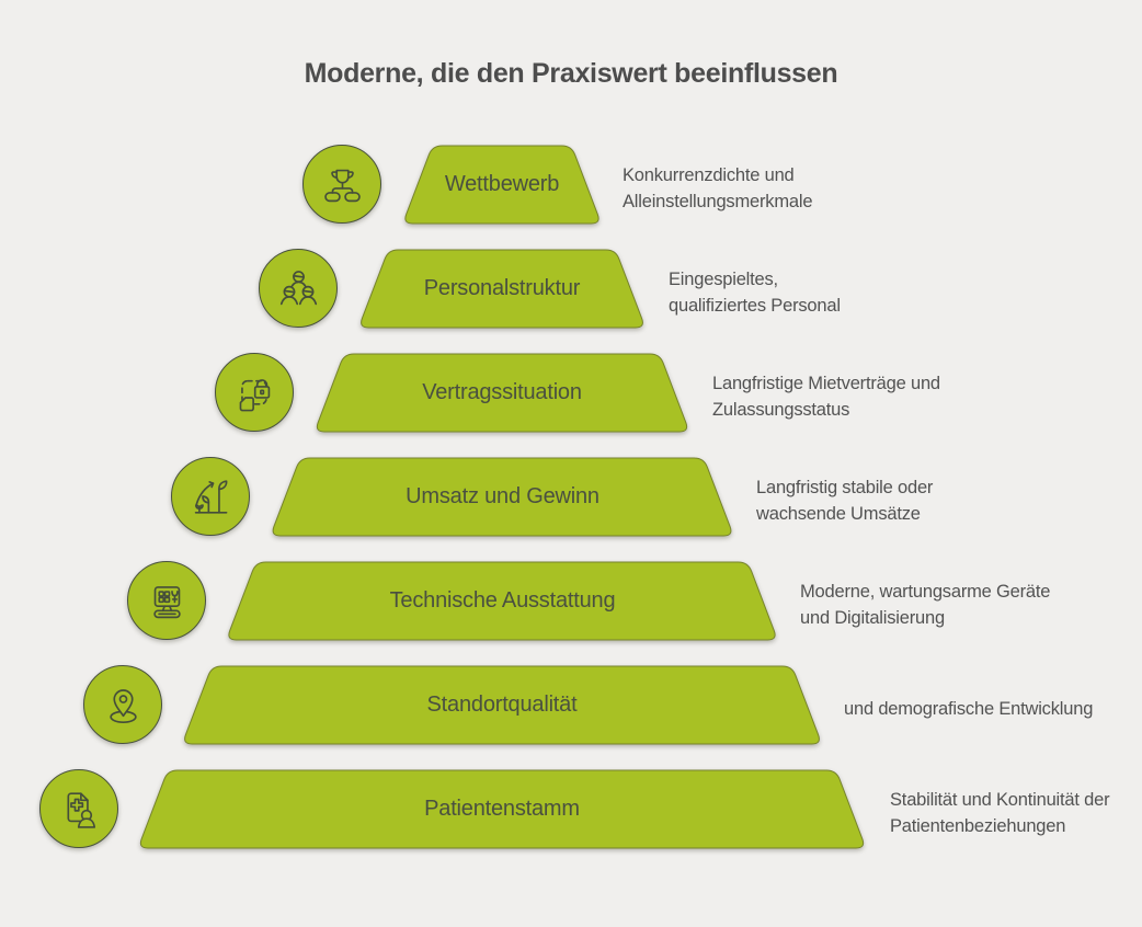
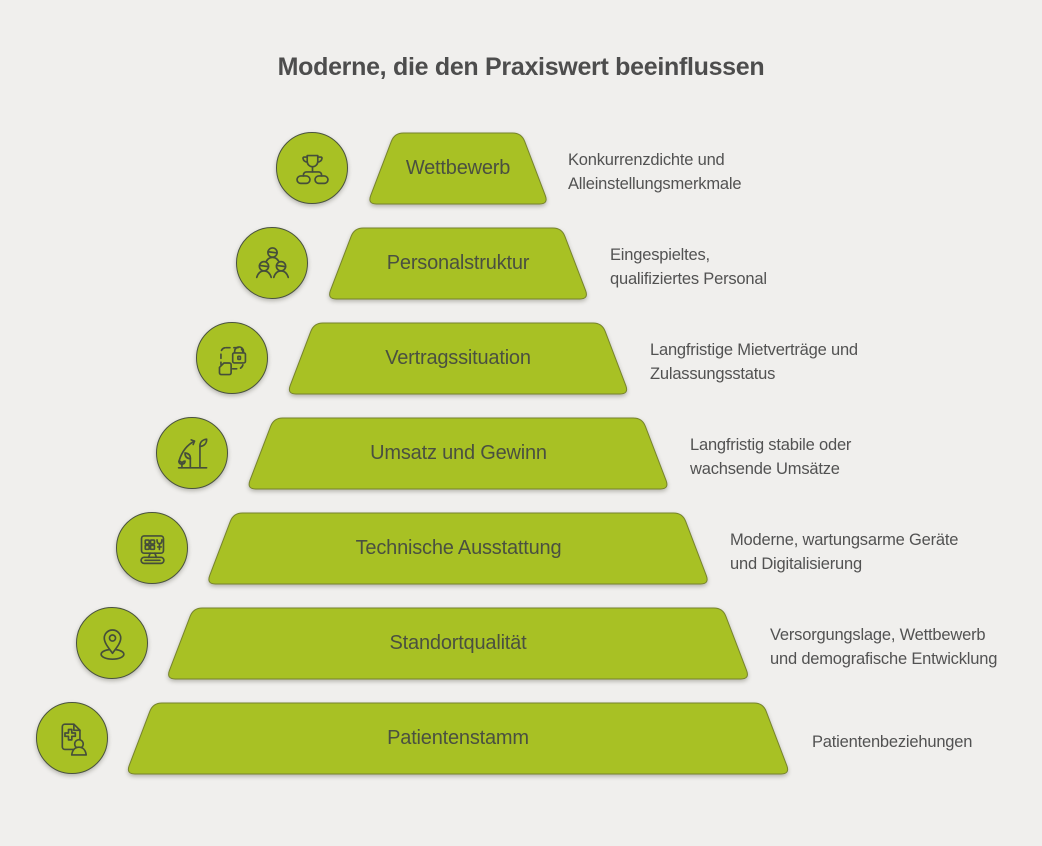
  Moderne, die den Praxiswert beeinflussen
  Wettbewerb
  Konkurrenzdichte und
  Alleinstellungsmerkmale
  Personalstruktur
  Eingespieltes,
  qualifiziertes Personal
  Vertragssituation
  Langfristige Mietverträge und
  Zulassungsstatus
  Umsatz und Gewinn
  Langfristig stabile oder
  wachsende Umsätze
  Technische Ausstattung
  Moderne, wartungsarme Geräte
  und Digitalisierung
  Standortqualität
+ Versorgungslage, Wettbewerb
  und demografische Entwicklung
  Patientenstamm
- Stabilität und Kontinuität der
  Patientenbeziehungen
